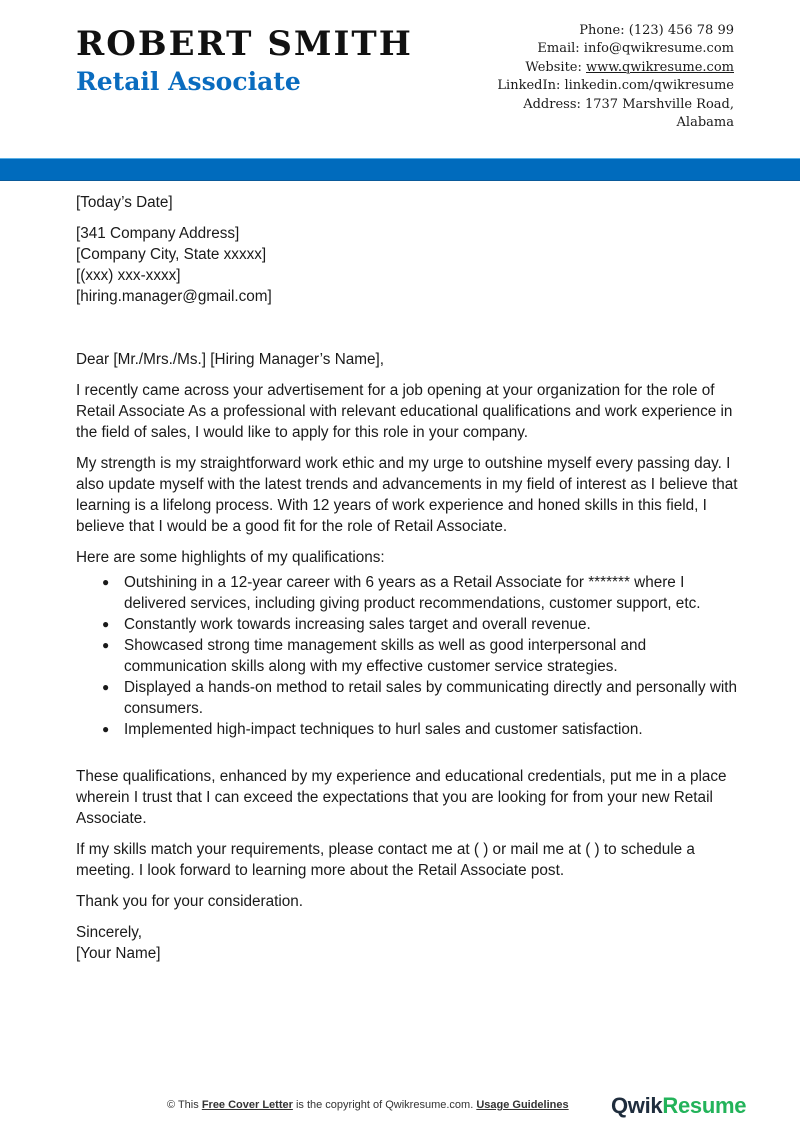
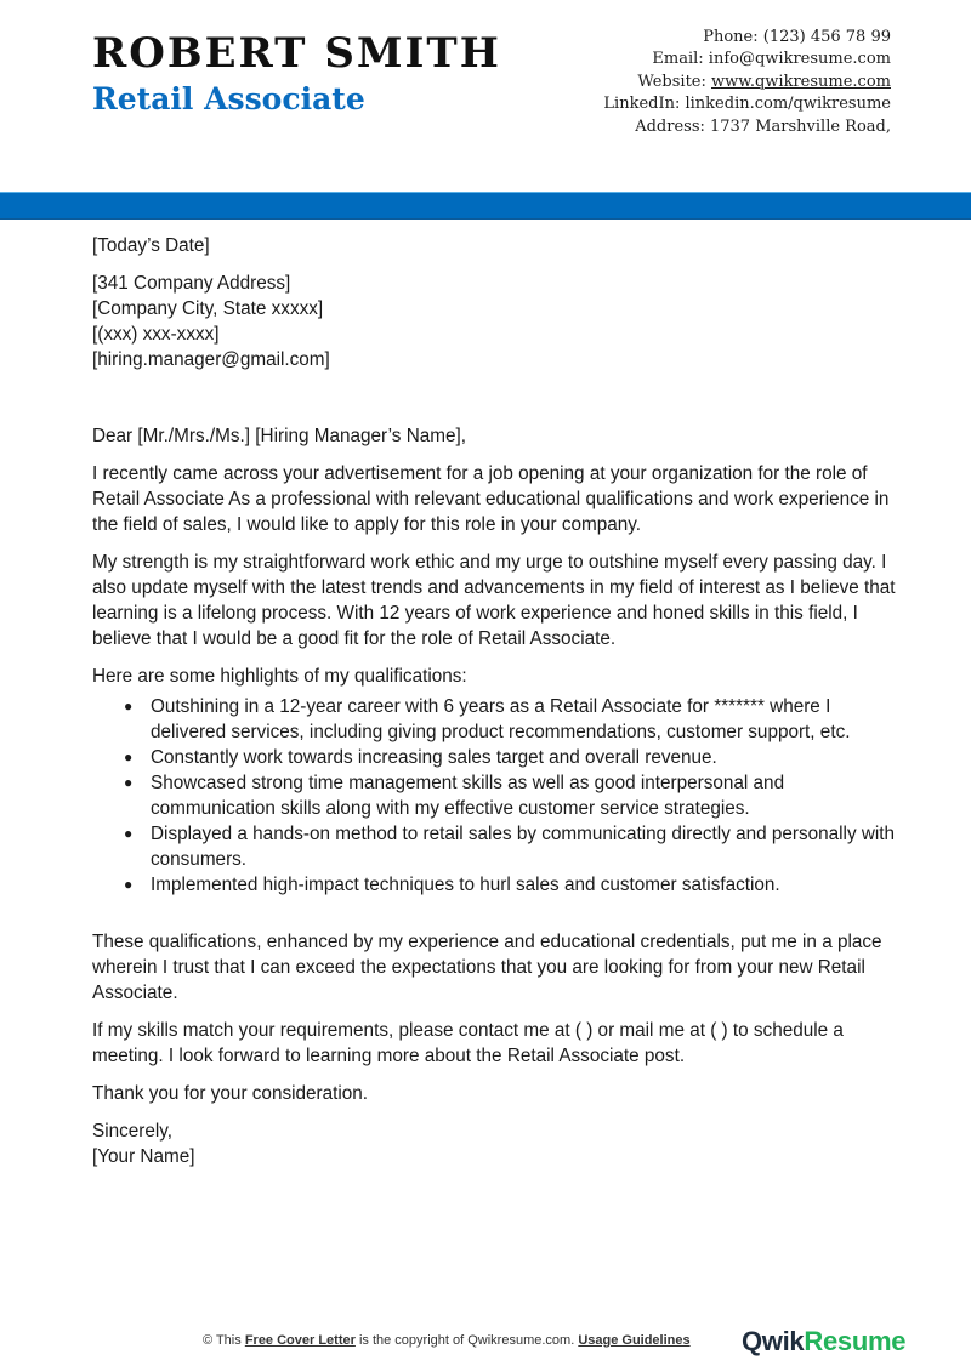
  ROBERT SMITH
  Retail Associate
  Phone: (123) 456 78 99
  Email: info@qwikresume.com
  Website: www.qwikresume.com
  LinkedIn: linkedin.com/qwikresume
  Address: 1737 Marshville Road,
- Alabama
  [Today’s Date]
  [341 Company Address]
  [Company City, State xxxxx]
  [(xxx) xxx-xxxx]
  [hiring.manager@gmail.com]
  Dear [Mr./Mrs./Ms.] [Hiring Manager’s Name],
  I recently came across your advertisement for a job opening at your organization for the role of Retail Associate As a professional with relevant educational qualifications and work experience in the field of sales, I would like to apply for this role in your company.
  My strength is my straightforward work ethic and my urge to outshine myself every passing day. I also update myself with the latest trends and advancements in my field of interest as I believe that learning is a lifelong process. With 12 years of work experience and honed skills in this field, I believe that I would be a good fit for the role of Retail Associate.
  Here are some highlights of my qualifications:
  ●
  Outshining in a 12-year career with 6 years as a Retail Associate for ******* where I delivered services, including giving product recommendations, customer support, etc.
  ●
  Constantly work towards increasing sales target and overall revenue.
  ●
  Showcased strong time management skills as well as good interpersonal and communication skills along with my effective customer service strategies.
  ●
  Displayed a hands-on method to retail sales by communicating directly and personally with consumers.
  ●
  Implemented high-impact techniques to hurl sales and customer satisfaction.
  These qualifications, enhanced by my experience and educational credentials, put me in a place wherein I trust that I can exceed the expectations that you are looking for from your new Retail Associate.
  If my skills match your requirements, please contact me at ( ) or mail me at ( ) to schedule a meeting. I look forward to learning more about the Retail Associate post.
  Thank you for your consideration.
  Sincerely,
  [Your Name]
  © This Free Cover Letter is the copyright of Qwikresume.com. Usage Guidelines
  QwikResume
